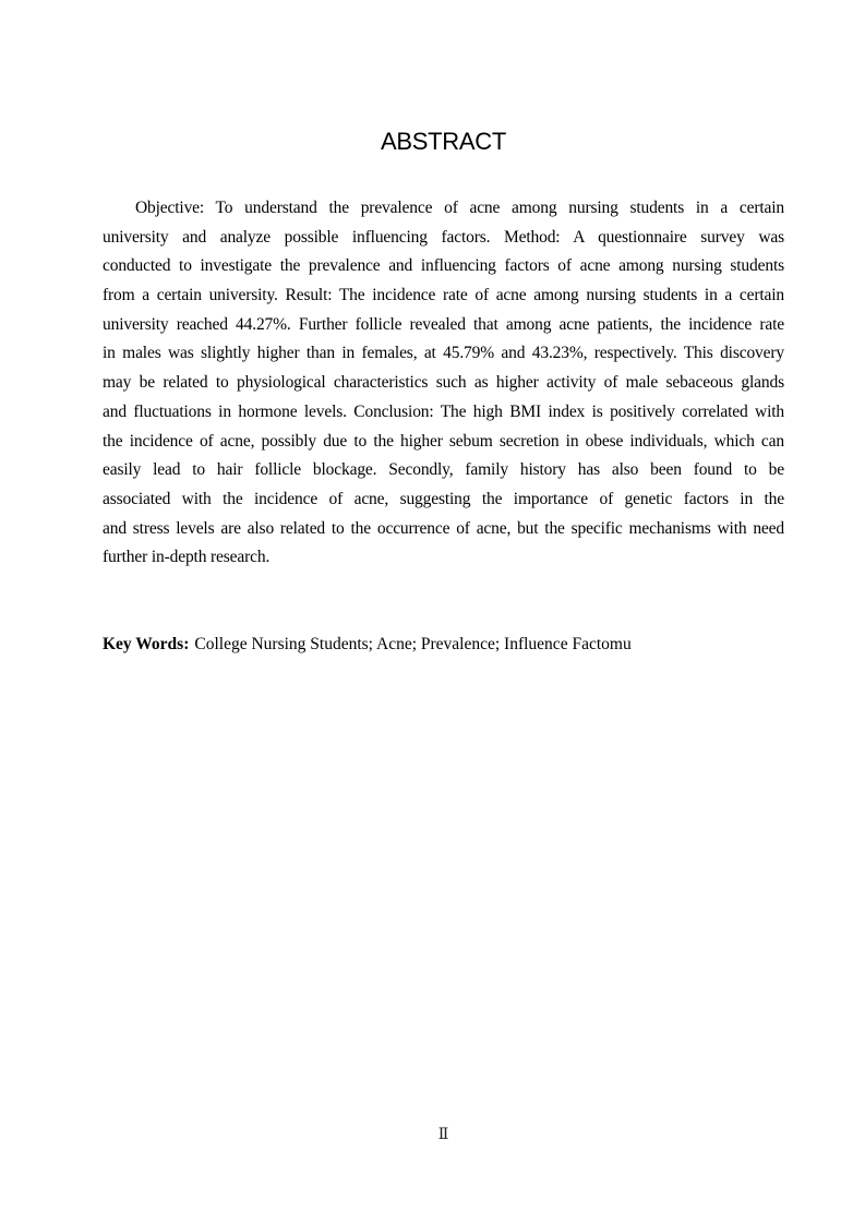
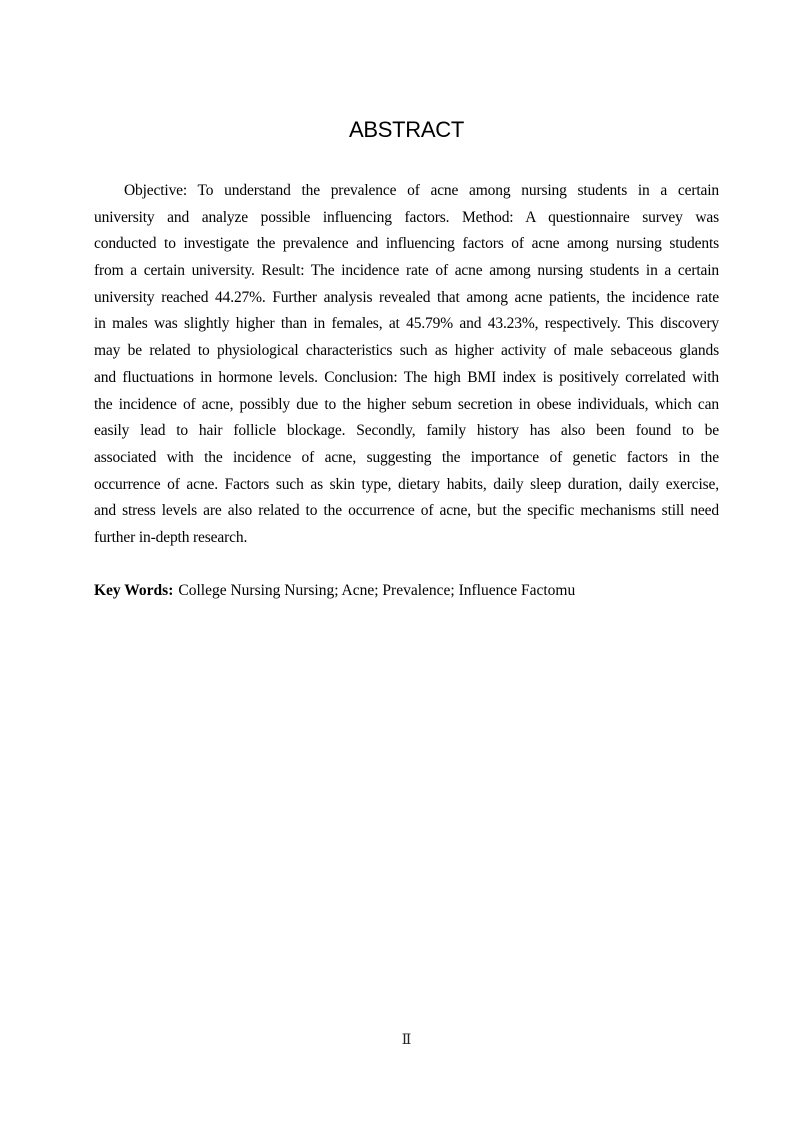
  ABSTRACT
  Objective: To understand the prevalence of acne among nursing students in a certain
  university and analyze possible influencing factors. Method: A questionnaire survey was
  conducted to investigate the prevalence and influencing factors of acne among nursing students
  from a certain university. Result: The incidence rate of acne among nursing students in a certain
- university reached 44.27%. Further follicle revealed that among acne patients, the incidence rate
+ university reached 44.27%. Further analysis revealed that among acne patients, the incidence rate
  in males was slightly higher than in females, at 45.79% and 43.23%, respectively. This discovery
  may be related to physiological characteristics such as higher activity of male sebaceous glands
  and fluctuations in hormone levels. Conclusion: The high BMI index is positively correlated with
  the incidence of acne, possibly due to the higher sebum secretion in obese individuals, which can
  easily lead to hair follicle blockage. Secondly, family history has also been found to be
  associated with the incidence of acne, suggesting the importance of genetic factors in the
+ occurrence of acne. Factors such as skin type, dietary habits, daily sleep duration, daily exercise,
- and stress levels are also related to the occurrence of acne, but the specific mechanisms with need
+ and stress levels are also related to the occurrence of acne, but the specific mechanisms still need
  further in-depth research.
- Key Words: College Nursing Students; Acne; Prevalence; Influence Factomu
+ Key Words: College Nursing Nursing; Acne; Prevalence; Influence Factomu
  Ⅱ
